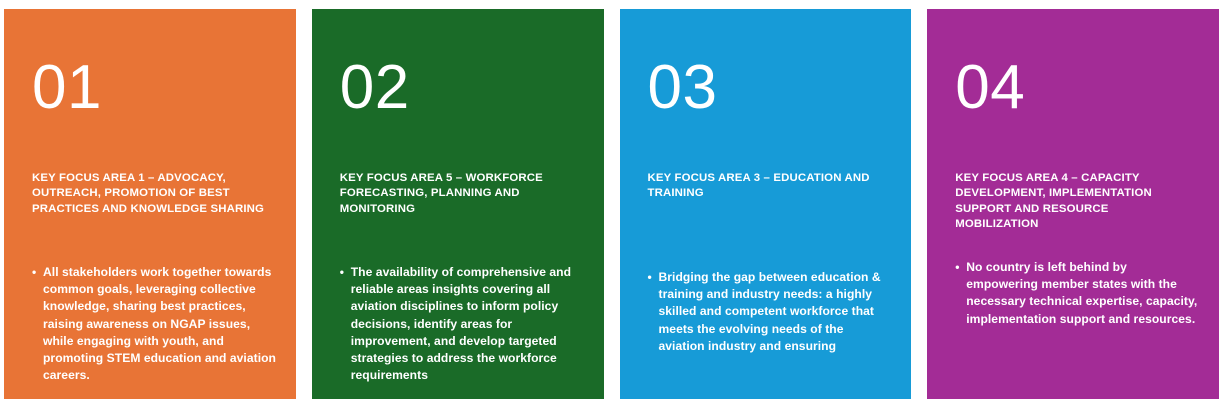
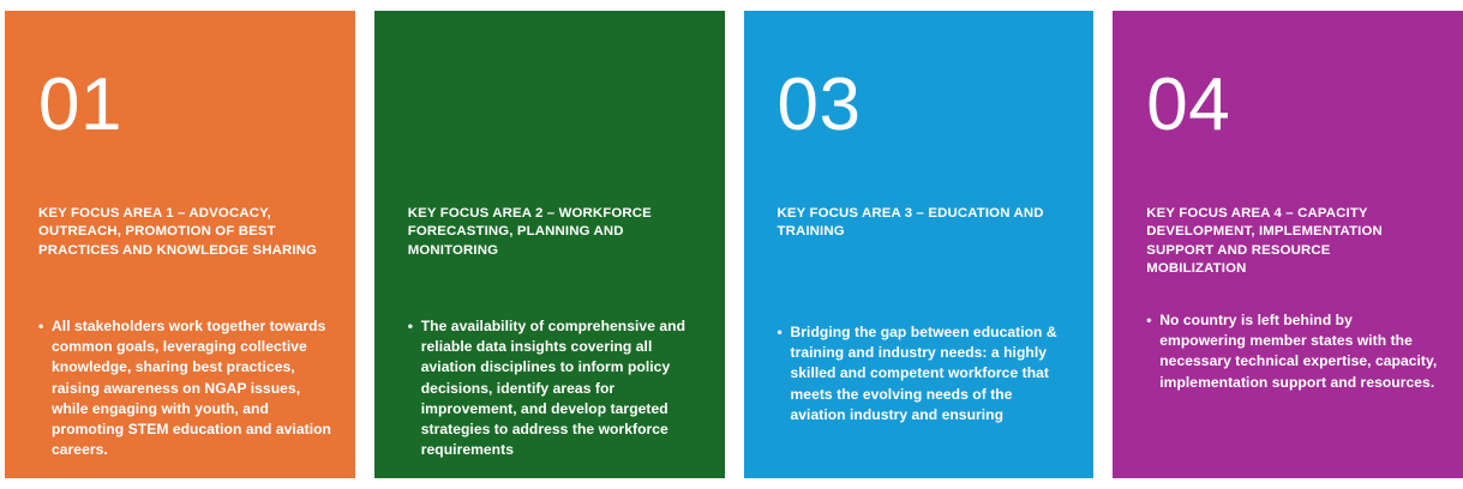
  01
  KEY FOCUS AREA 1 – ADVOCACY, OUTREACH, PROMOTION OF BEST PRACTICES AND KNOWLEDGE SHARING
  All stakeholders work together towards common goals, leveraging collective knowledge, sharing best practices, raising awareness on NGAP issues, while engaging with youth, and promoting STEM education and aviation careers.
- 02
- KEY FOCUS AREA 5 – WORKFORCE FORECASTING, PLANNING AND MONITORING
+ KEY FOCUS AREA 2 – WORKFORCE FORECASTING, PLANNING AND MONITORING
- The availability of comprehensive and reliable areas insights covering all aviation disciplines to inform policy decisions, identify areas for improvement, and develop targeted strategies to address the workforce requirements
+ The availability of comprehensive and reliable data insights covering all aviation disciplines to inform policy decisions, identify areas for improvement, and develop targeted strategies to address the workforce requirements
  03
  KEY FOCUS AREA 3 – EDUCATION AND TRAINING
  Bridging the gap between education & training and industry needs: a highly skilled and competent workforce that meets the evolving needs of the aviation industry and ensuring
  04
  KEY FOCUS AREA 4 – CAPACITY DEVELOPMENT, IMPLEMENTATION SUPPORT AND RESOURCE MOBILIZATION
  No country is left behind by empowering member states with the necessary technical expertise, capacity, implementation support and resources.
